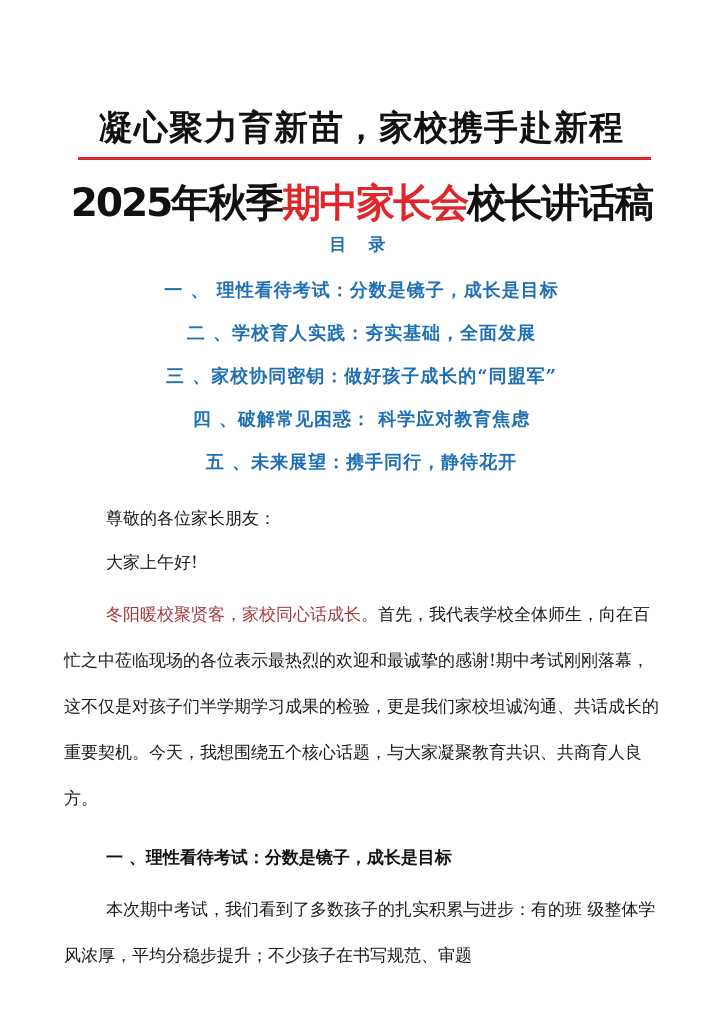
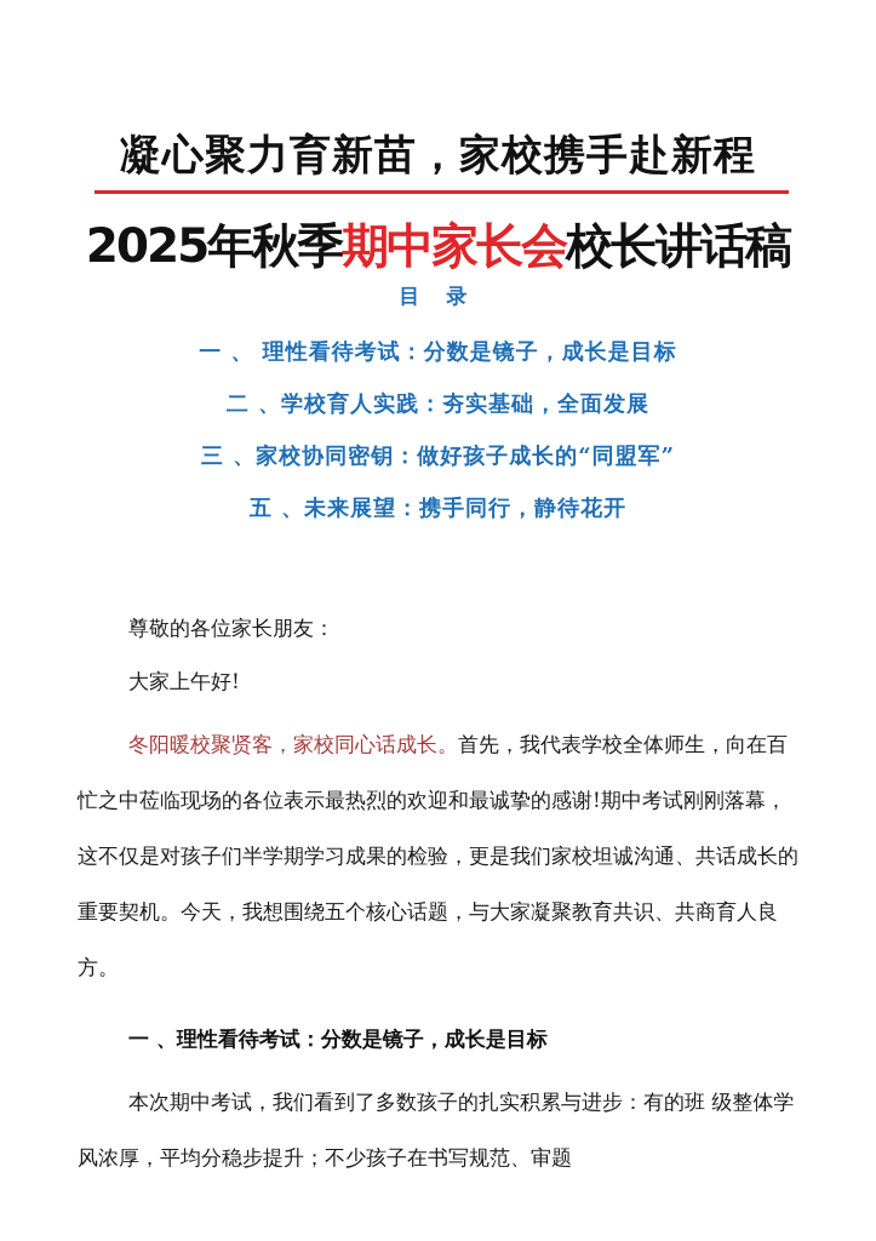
  凝心聚力育新苗，家校携手赴新程
  2025年秋季期中家长会校长讲话稿
  目 录
  一 、 理性看待考试：分数是镜子，成长是目标
  二 、学校育人实践：夯实基础，全面发展
  三 、家校协同密钥：做好孩子成长的“同盟军”
- 四 、破解常见困惑： 科学应对教育焦虑
  五 、未来展望：携手同行，静待花开
  尊敬的各位家长朋友：
  大家上午好!
  冬阳暖校聚贤客，家校同心话成长。首先，我代表学校全体师生，向在百忙之中莅临现场的各位表示最热烈的欢迎和最诚挚的感谢!期中考试刚刚落幕，这不仅是对孩子们半学期学习成果的检验，更是我们家校坦诚沟通、共话成长的重要契机。今天，我想围绕五个核心话题，与大家凝聚教育共识、共商育人良方。
  一 、理性看待考试：分数是镜子，成长是目标
  本次期中考试，我们看到了多数孩子的扎实积累与进步：有的班 级整体学风浓厚，平均分稳步提升；不少孩子在书写规范、审题
